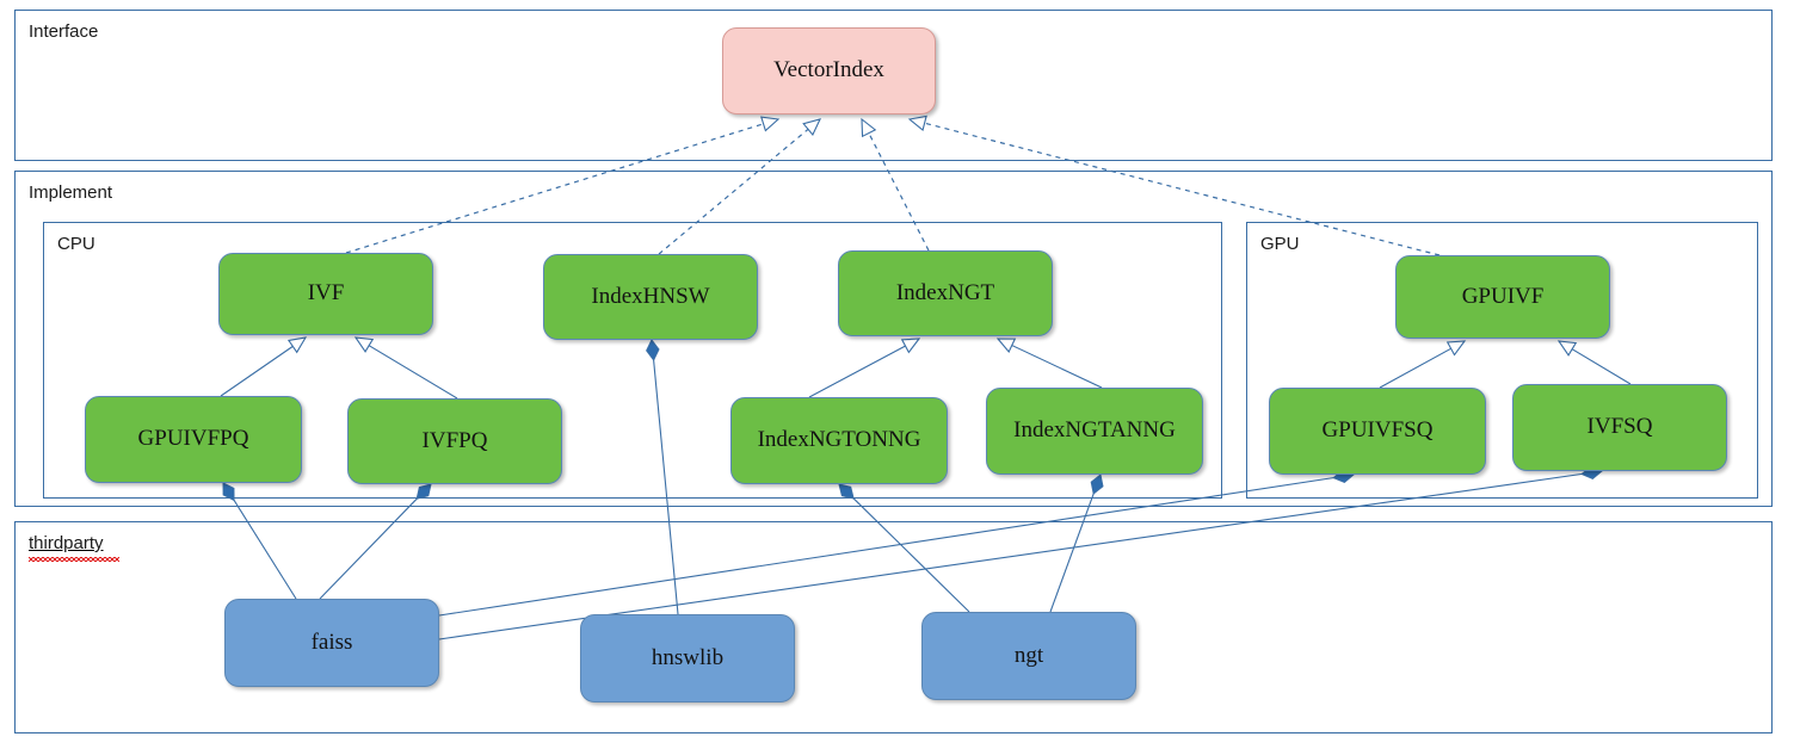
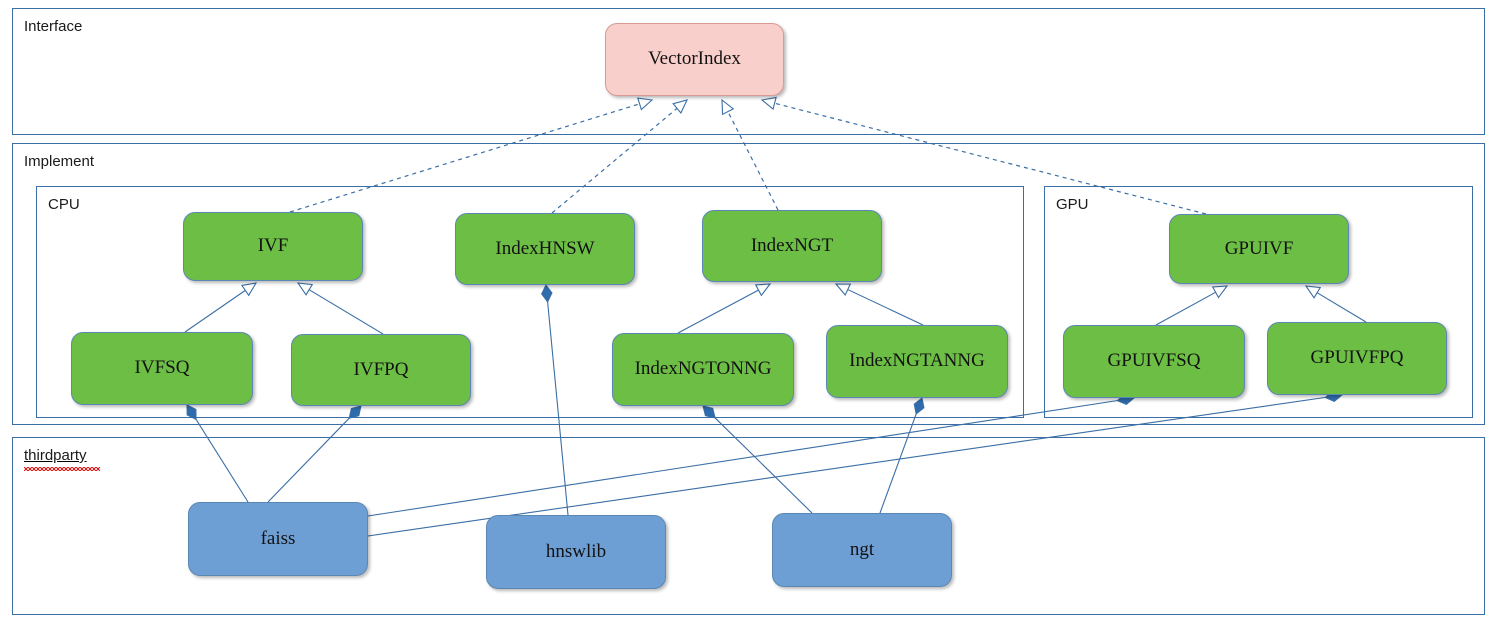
  Interface
  Implement
  CPU
  GPU
  thirdparty
  VectorIndex
  IVF
  IndexHNSW
  IndexNGT
  GPUIVF
- GPUIVFPQ
+ IVFSQ
  IVFPQ
  IndexNGTONNG
  IndexNGTANNG
  GPUIVFSQ
- IVFSQ
+ GPUIVFPQ
  faiss
  hnswlib
  ngt
